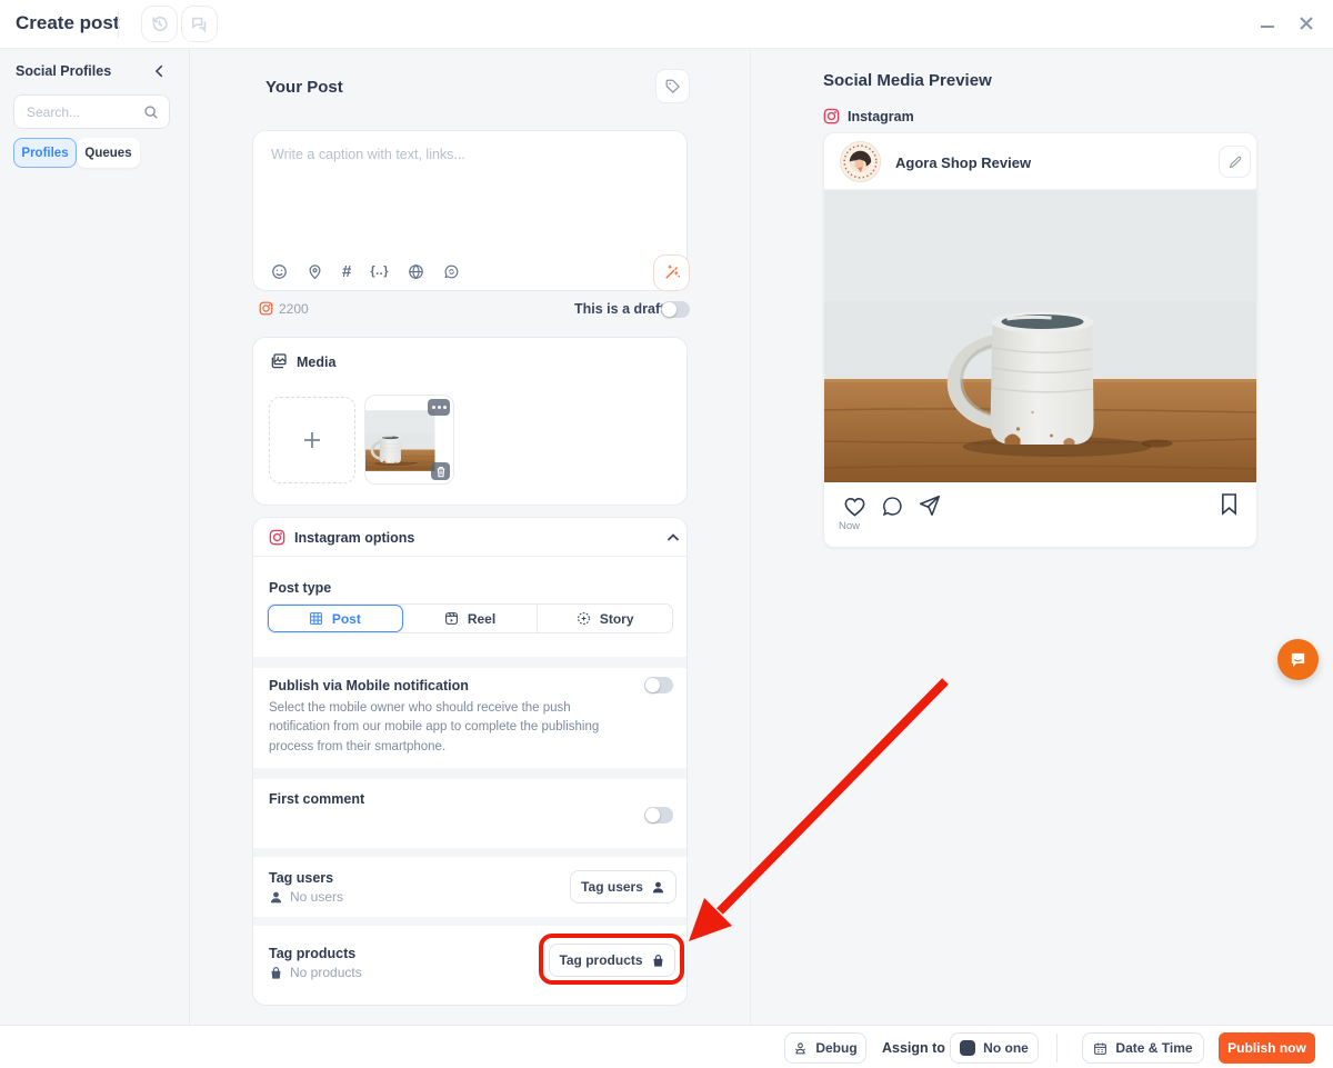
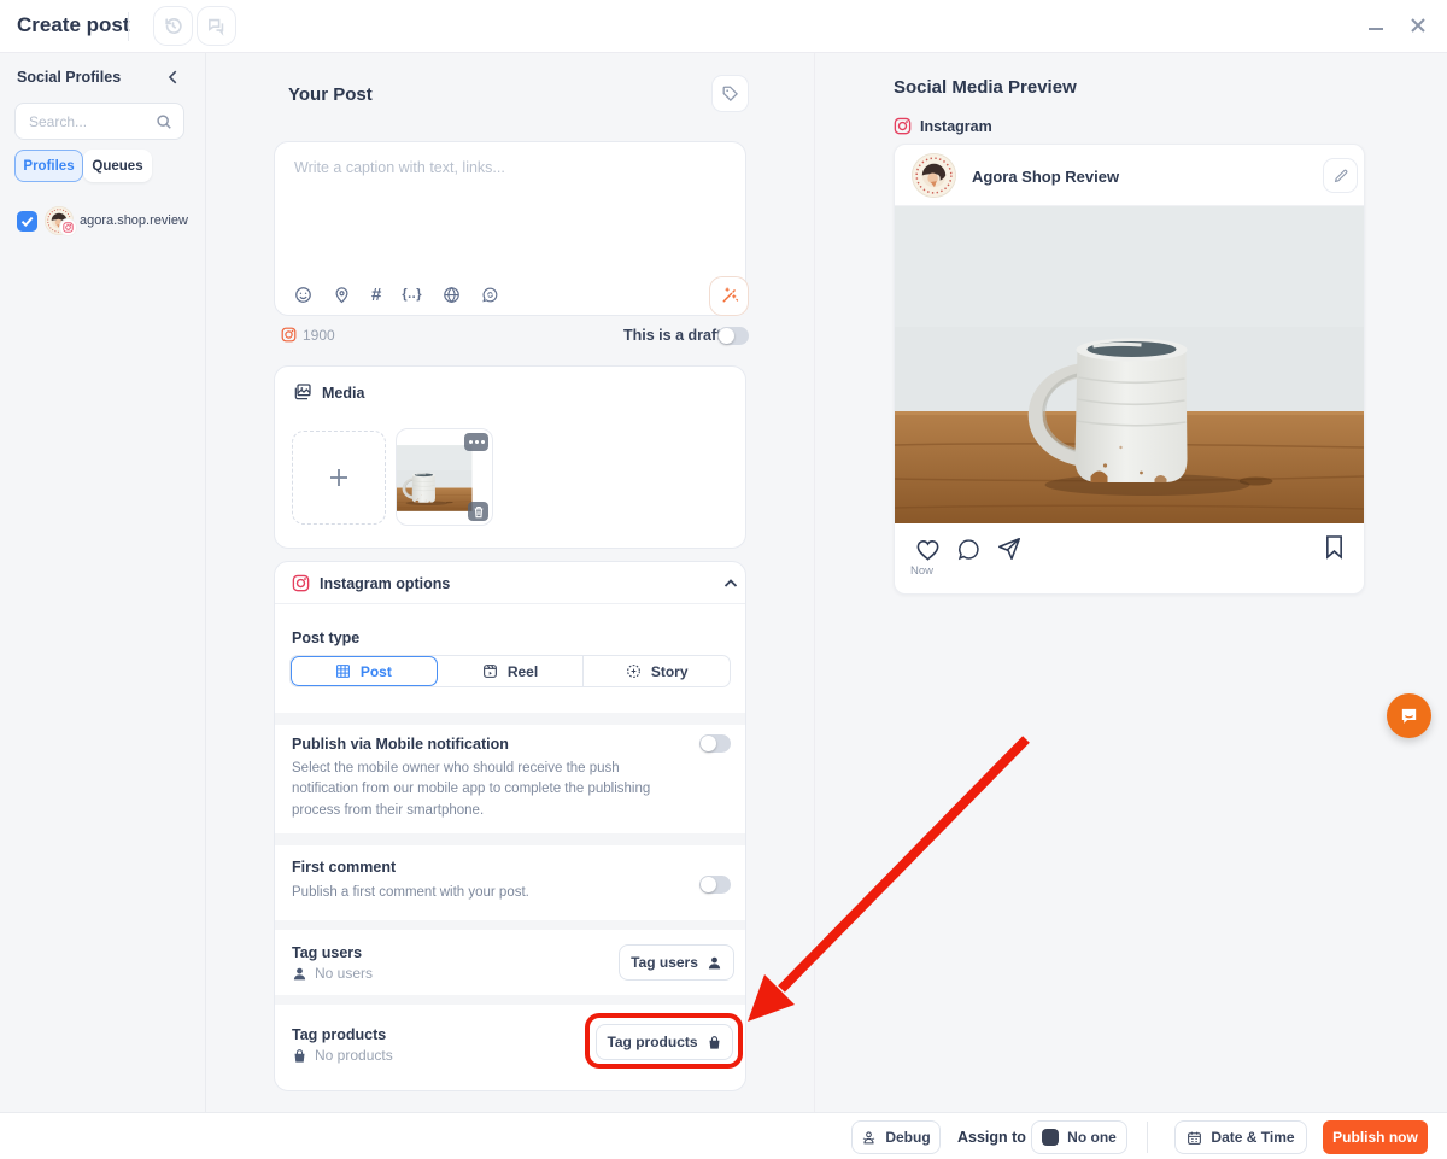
  Create post
  Social Profiles
  Search...
  Profiles
  Queues
+ agora.shop.review
  Your Post
  Write a caption with text, links...
  #
  {..}
- 2200
+ 1900
  This is a draf
  Media
  Instagram options
  Post type
  Post
  Reel
  Story
  Publish via Mobile notification
  Select the mobile owner who should receive the push notification from our mobile app to complete the publishing process from their smartphone.
  First comment
+ Publish a first comment with your post.
  Tag users
  No users
  Tag users
  Tag products
  No products
  Tag products
  Social Media Preview
  Instagram
  Agora Shop Review
  Now
  Debug
  Assign to
  No one
  Date & Time
  Publish now
